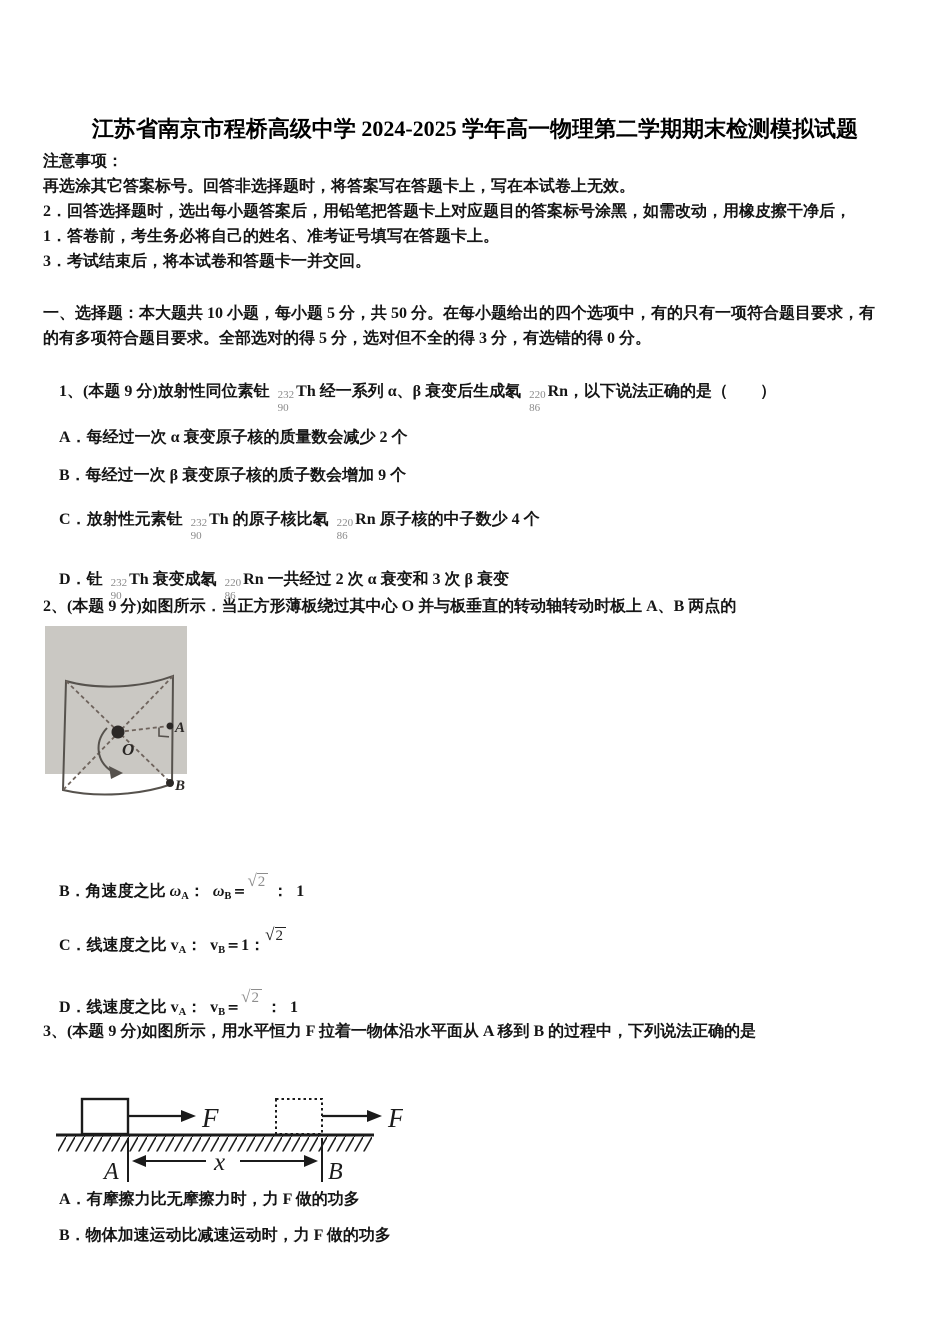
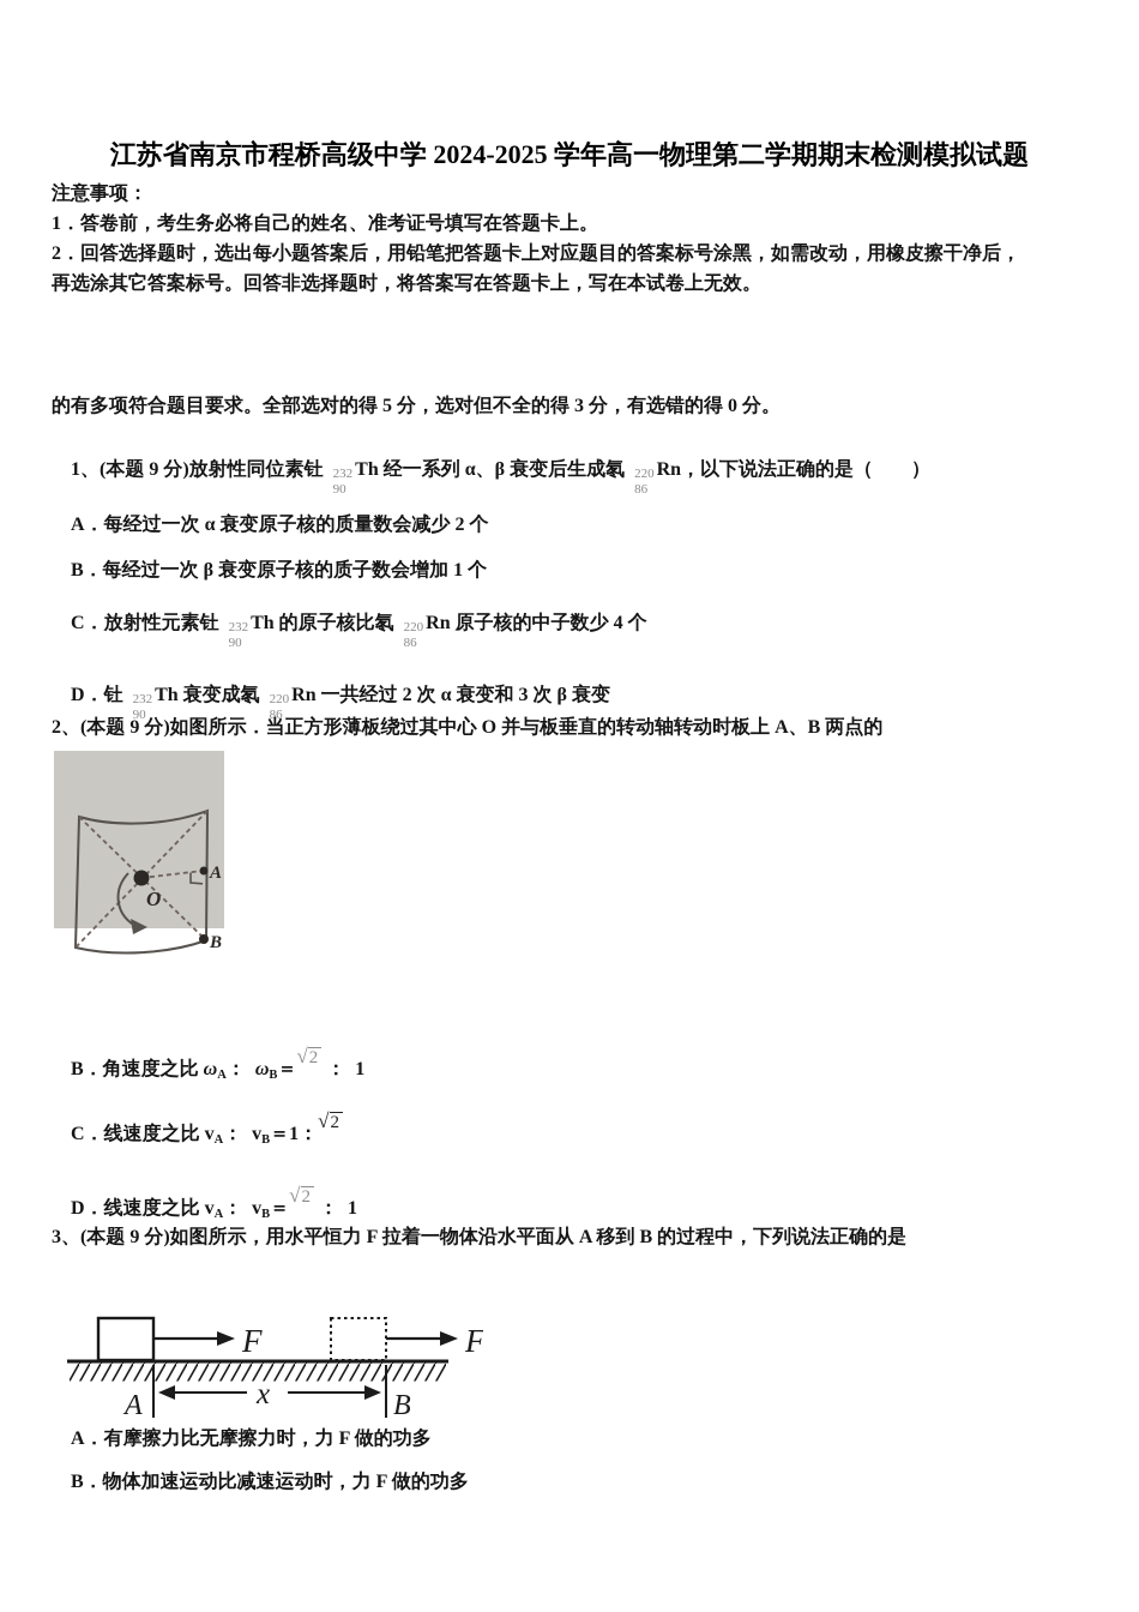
  江苏省南京市程桥高级中学 2024-2025 学年高一物理第二学期期末检测模拟试题
  注意事项：
- 再选涂其它答案标号。回答非选择题时，将答案写在答题卡上，写在本试卷上无效。
+ 1．答卷前，考生务必将自己的姓名、准考证号填写在答题卡上。
  2．回答选择题时，选出每小题答案后，用铅笔把答题卡上对应题目的答案标号涂黑，如需改动，用橡皮擦干净后，
- 1．答卷前，考生务必将自己的姓名、准考证号填写在答题卡上。
+ 再选涂其它答案标号。回答非选择题时，将答案写在答题卡上，写在本试卷上无效。
- 3．考试结束后，将本试卷和答题卡一并交回。
- 一、选择题：本大题共 10 小题，每小题 5 分，共 50 分。在每小题给出的四个选项中，有的只有一项符合题目要求，有
  的有多项符合题目要求。全部选对的得 5 分，选对但不全的得 3 分，有选错的得 0 分。
  1、(本题 9 分)放射性同位素钍
  232
  90
  Th 经一系列 α、β 衰变后生成氡
  220
  86
  Rn，以下说法正确的是（ ）
  A．每经过一次 α 衰变原子核的质量数会减少 2 个
- B．每经过一次 β 衰变原子核的质子数会增加 9 个
+ B．每经过一次 β 衰变原子核的质子数会增加 1 个
  C．放射性元素钍
  232
  90
  Th 的原子核比氡
  220
  86
  Rn 原子核的中子数少 4 个
  D．钍
  232
  90
  Th 衰变成氡
  220
  86
  Rn 一共经过 2 次 α 衰变和 3 次 β 衰变
  2、(本题 9 分)如图所示．当正方形薄板绕过其中心 O 并与板垂直的转动轴转动时板上 A、B 两点的
  O
  A
  B
  B．角速度之比 ωA： ωB＝√2 ： 1
  C．线速度之比 vA： vB＝1：√2
  D．线速度之比 vA： vB＝√2 ： 1
  3、(本题 9 分)如图所示，用水平恒力 F 拉着一物体沿水平面从 A 移到 B 的过程中，下列说法正确的是
  F
  F
  x
  A
  B
  A．有摩擦力比无摩擦力时，力 F 做的功多
  B．物体加速运动比减速运动时，力 F 做的功多
